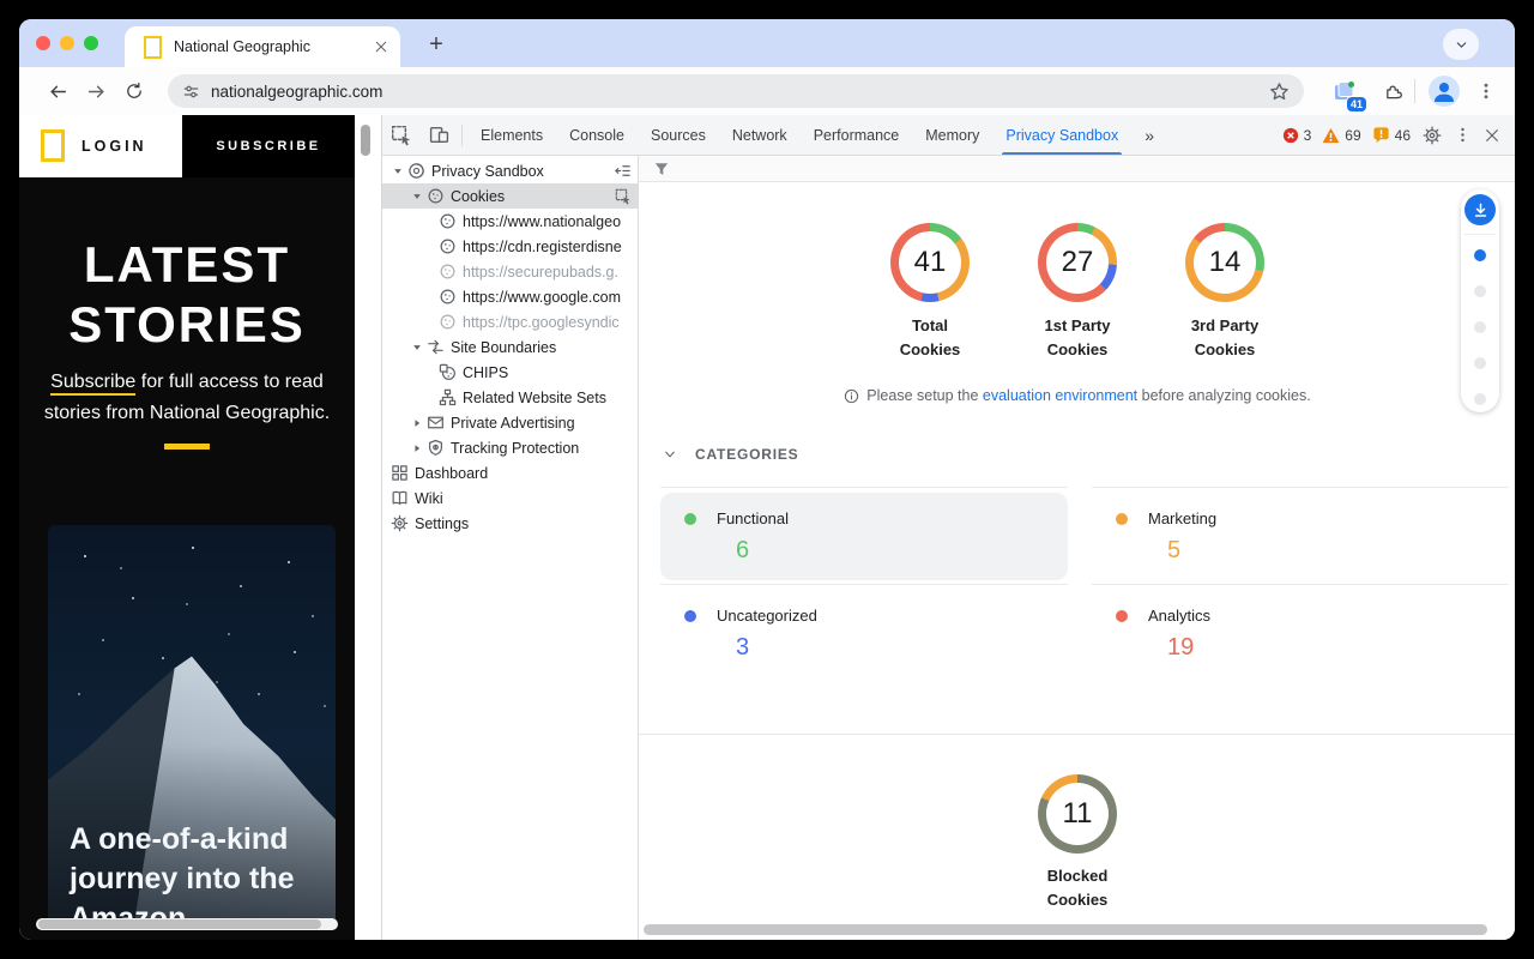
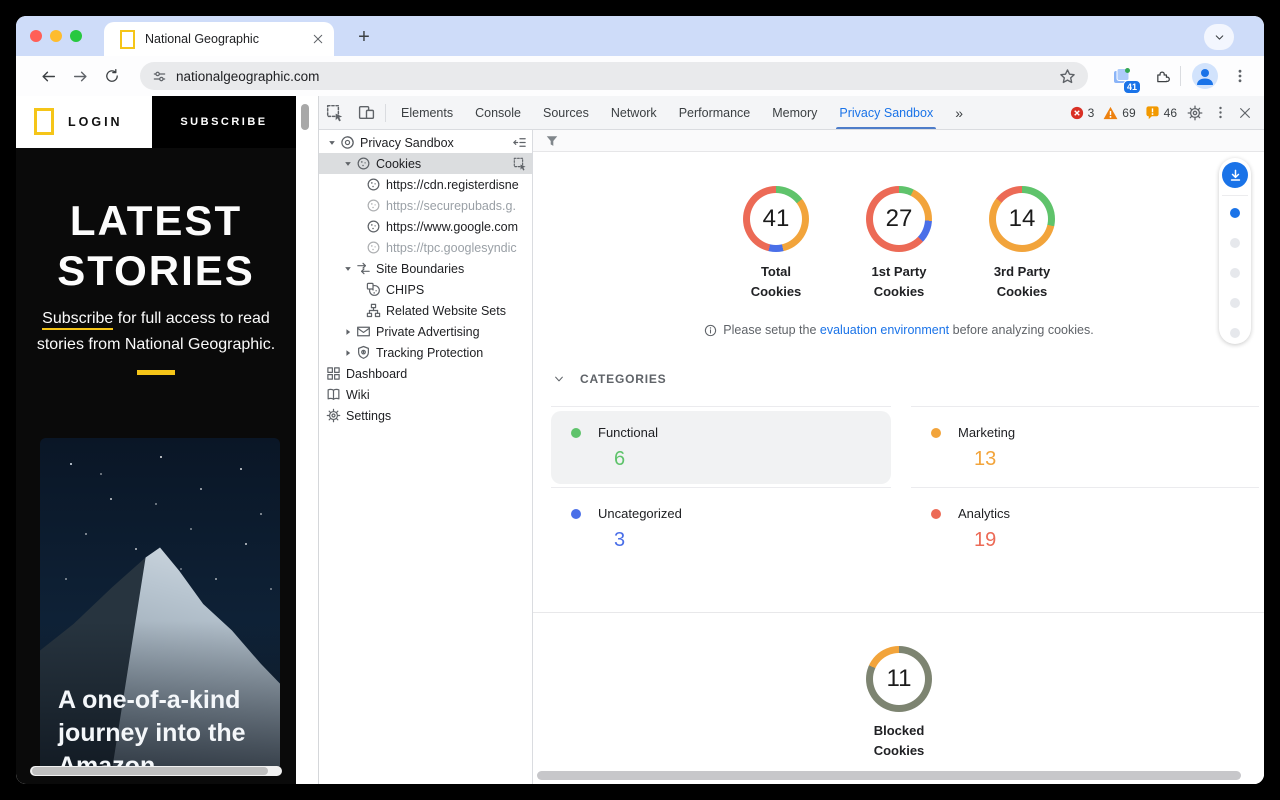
  National Geographic
  +
  nationalgeographic.com
  41
  LOGIN
  SUBSCRIBE
  LATEST
  STORIES
  Subscribe for full access to read
  stories from National Geographic.
  A one-of-a-kind
  journey into the
  Elements
  Console
  Sources
  Network
  Performance
  Memory
  Privacy Sandbox
  »
  3
  69
  46
  Privacy Sandbox
  Cookies
- https://www.nationalgeo
  https://cdn.registerdisne
  https://securepubads.g.
  https://www.google.com
  https://tpc.googlesyndic
  Site Boundaries
  CHIPS
  Related Website Sets
  Private Advertising
  Tracking Protection
  Dashboard
  Wiki
  Settings
  41
  Total
  Cookies
  27
  1st Party
  Cookies
  14
  3rd Party
  Cookies
  Please setup the evaluation environment before analyzing cookies.
  CATEGORIES
  Functional
  6
  Uncategorized
  3
  Marketing
- 5
+ 13
  Analytics
  19
  11
  Blocked
  Cookies
